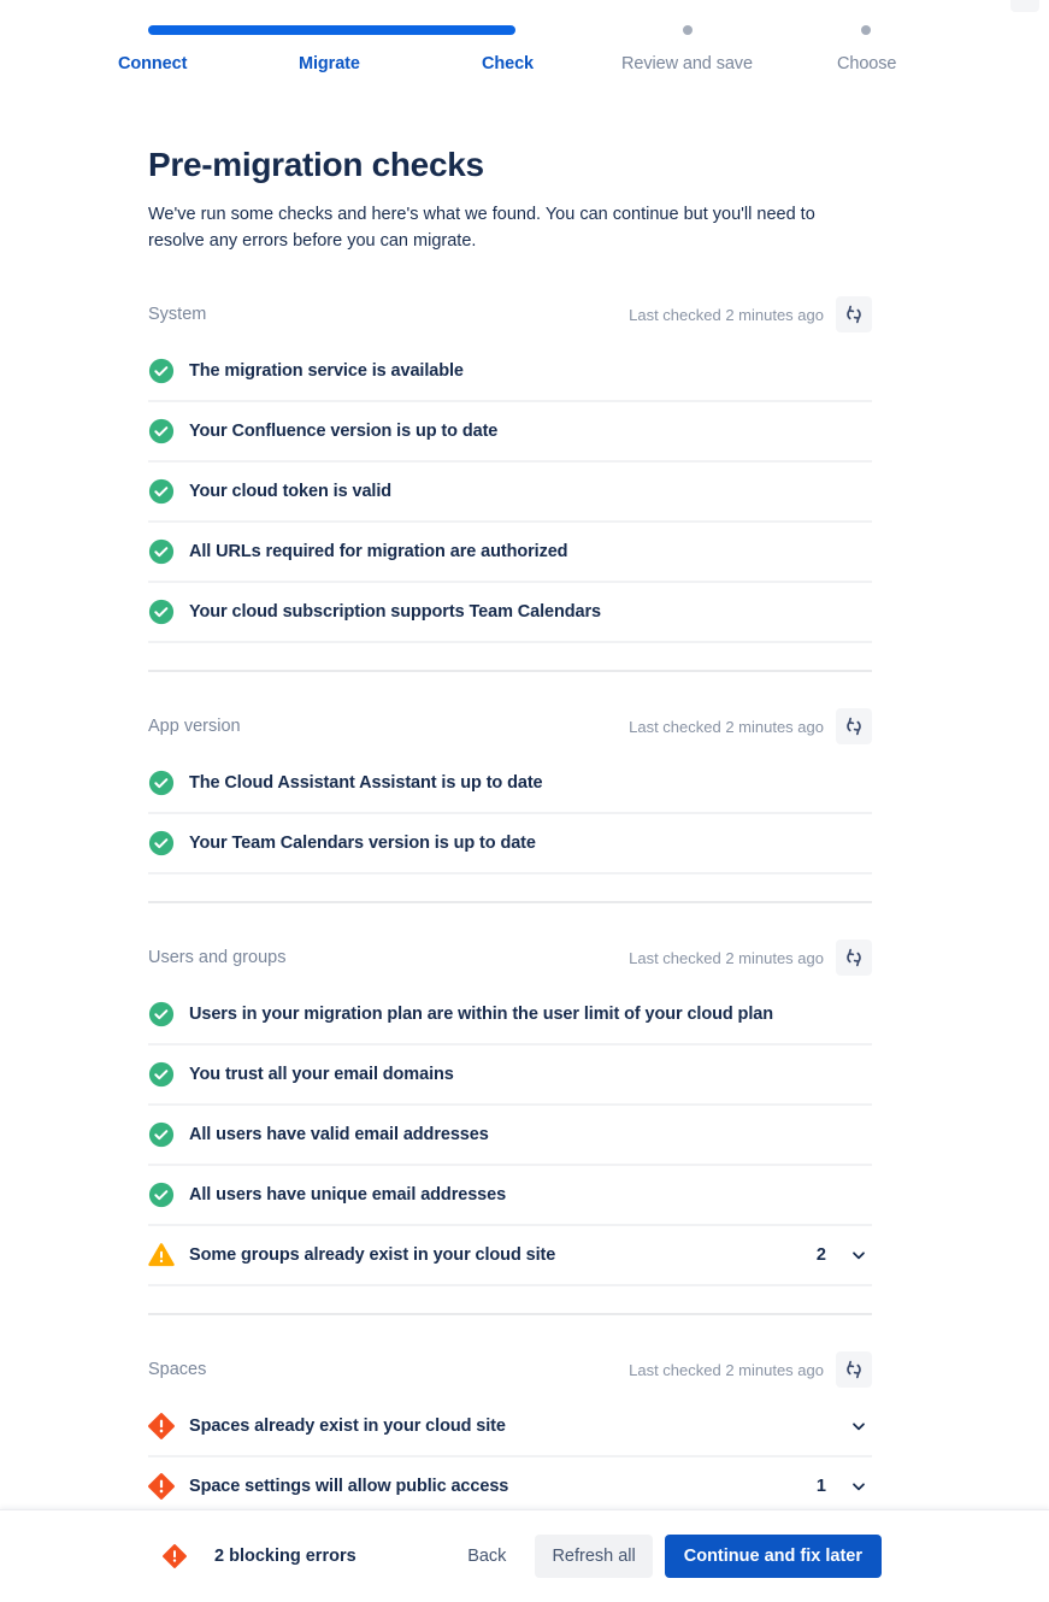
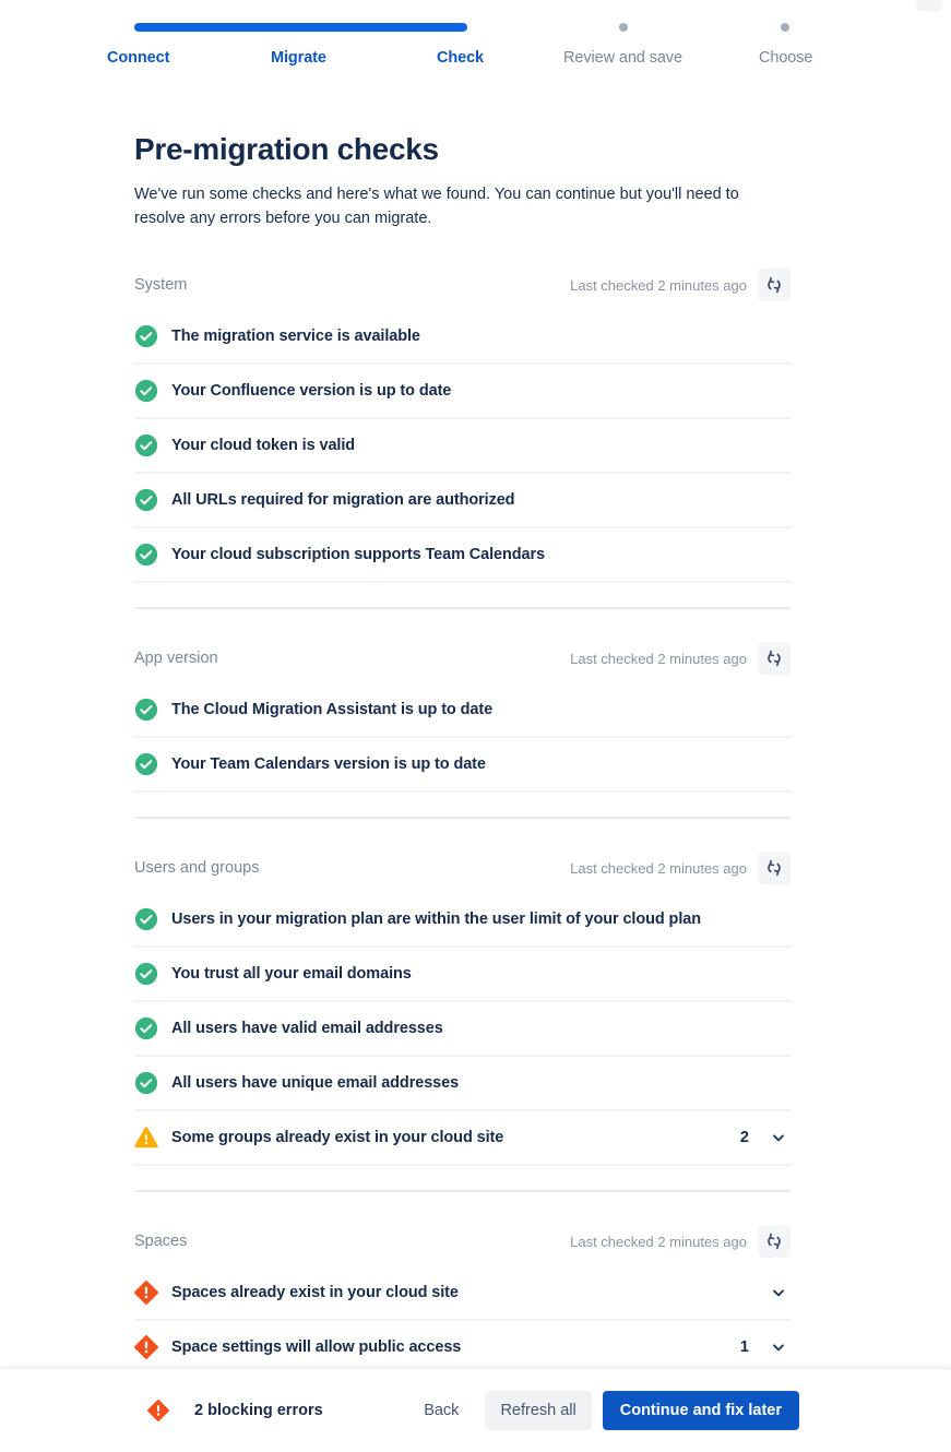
  Connect
  Migrate
  Check
  Review and save
  Choose
  Pre-migration checks
  We've run some checks and here's what we found. You can continue but you'll need to resolve any errors before you can migrate.
  System
  Last checked 2 minutes ago
  The migration service is available
  Your Confluence version is up to date
  Your cloud token is valid
  All URLs required for migration are authorized
  Your cloud subscription supports Team Calendars
  App version
  Last checked 2 minutes ago
- The Cloud Assistant Assistant is up to date
+ The Cloud Migration Assistant is up to date
  Your Team Calendars version is up to date
  Users and groups
  Last checked 2 minutes ago
  Users in your migration plan are within the user limit of your cloud plan
  You trust all your email domains
  All users have valid email addresses
  All users have unique email addresses
  Some groups already exist in your cloud site
  2
  Spaces
  Last checked 2 minutes ago
  Spaces already exist in your cloud site
  Space settings will allow public access
  1
  2 blocking errors
  Back
  Refresh all
  Continue and fix later
